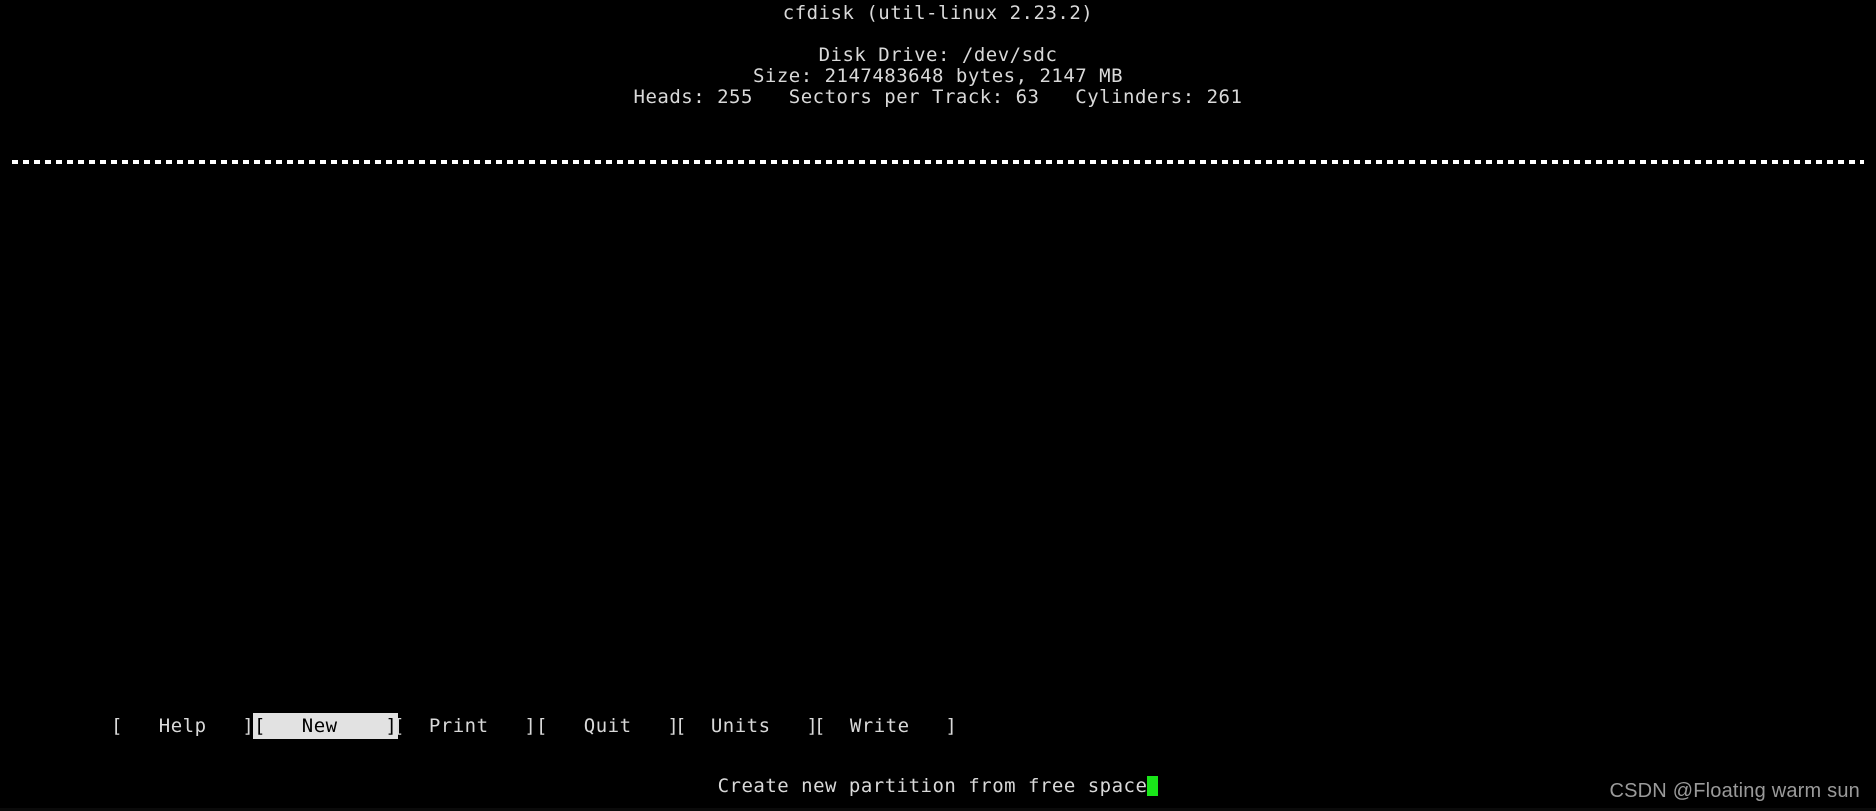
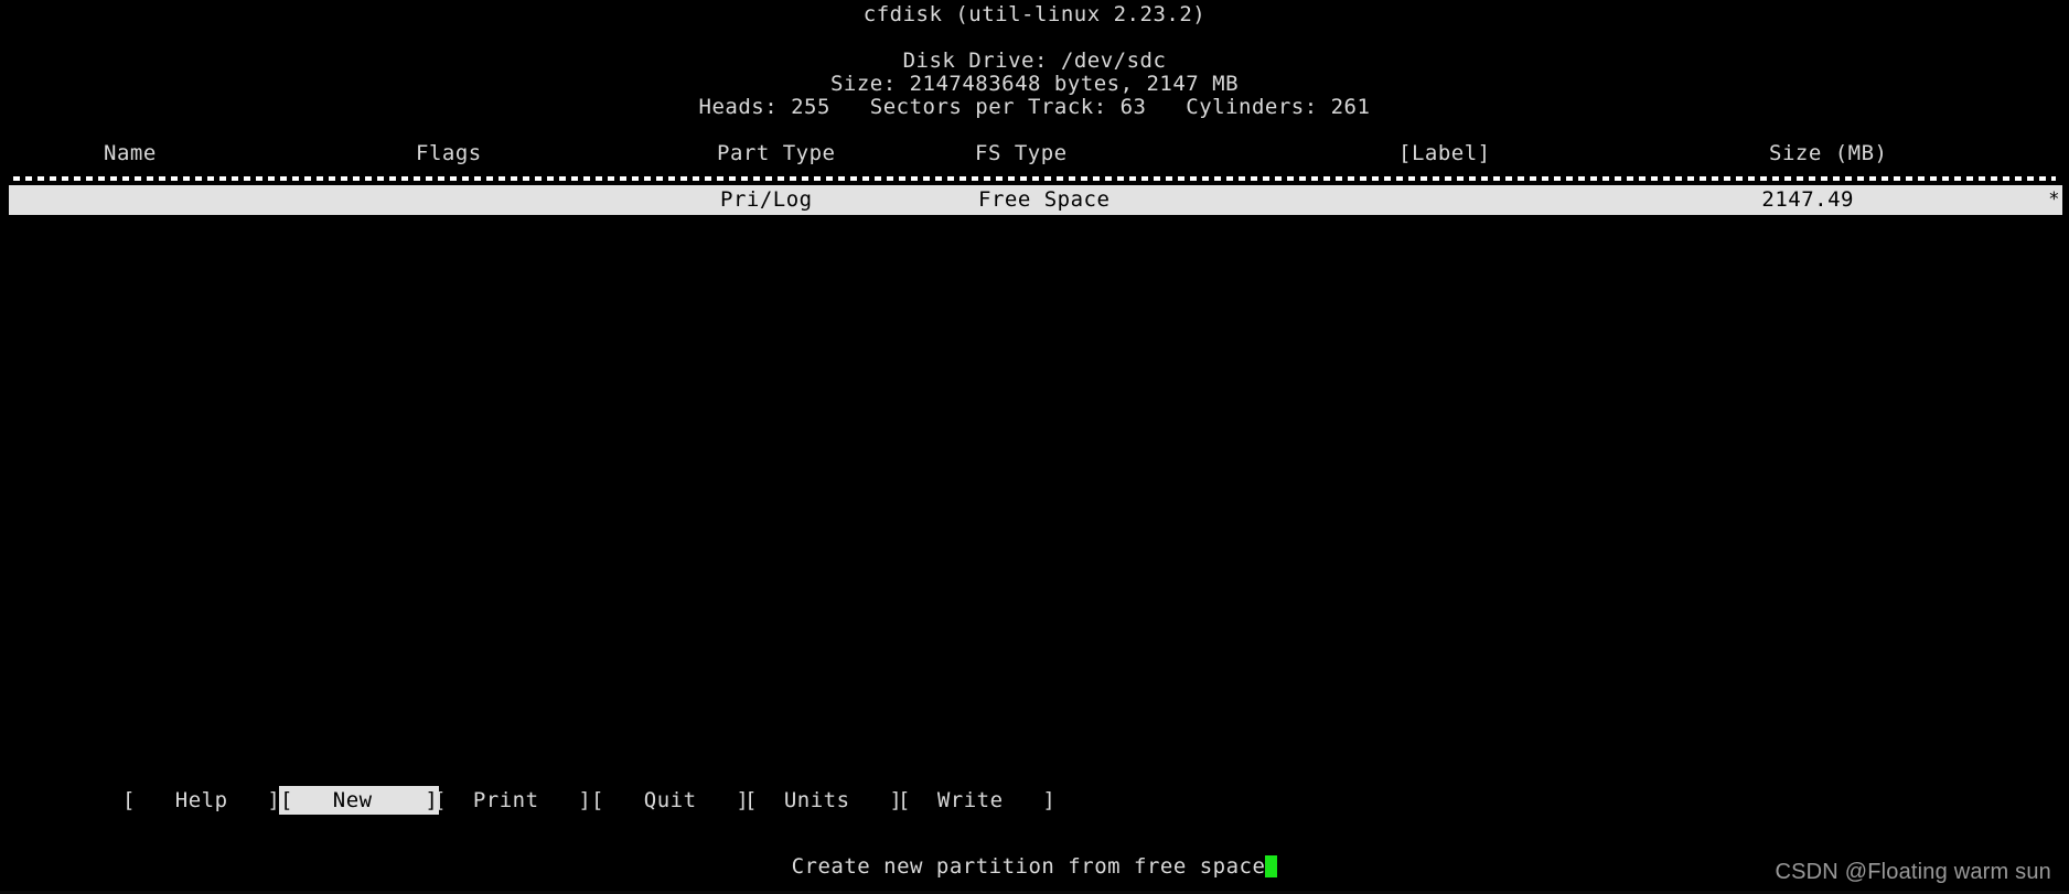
  cfdisk (util-linux 2.23.2)
  Disk Drive: /dev/sdc
  Size: 2147483648 bytes, 2147 MB
  Heads: 255 Sectors per Track: 63 Cylinders: 261
+ Name
+ Flags
+ Part Type
+ FS Type
+ [Label]
+ Size (MB)
+ Pri/Log
+ Free Space
+ 2147.49
+ *
  [ Help ]
  [ New ]
  [ Print ]
  [ Quit ]
  [ Units ]
  [ Write ]
  Create new partition from free space
  CSDN @Floating warm sun
